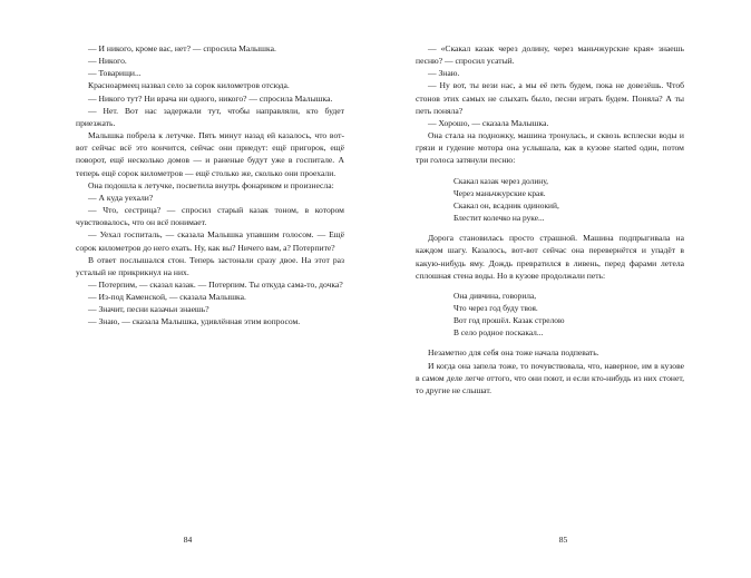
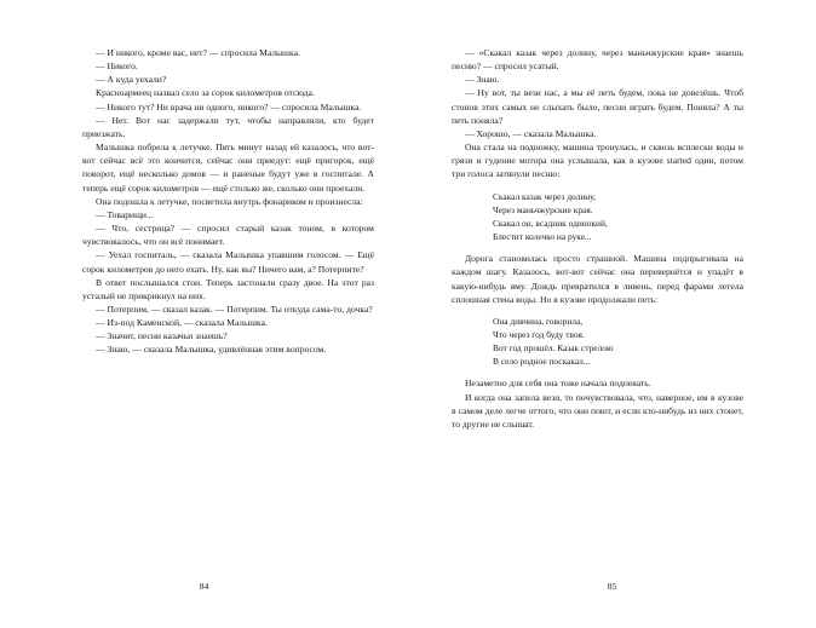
  — И никого, кроме вас, нет? — спросила Ма­лышка.
  — Никого.
- — Товарищи...
+ — А куда уехали?
  Красноармеец назвал село за сорок километров отсюда.
  — Никого тут? Ни врача ни одного, никого? — спросила Малышка.
  — Нет. Вот нас задержали тут, чтобы направляли, кто будет приезжать.
  Малышка побрела к летучке. Пять минут назад ей казалось, что вот-вот сейчас всё это кончится, сейчас они приедут: ещё пригорок, ещё поворот, ещё не­сколько домов — и раненые будут уже в госпитале. А теперь ещё сорок километров — ещё столько же, сколько они проехали.
  Она подошла к летучке, посветила внутрь фонари­ком и произнесла:
- — А куда уехали?
+ — Товарищи...
  — Что, сестрица? — спросил старый казак тоном, в котором чувствовалось, что он всё понимает.
  — Уехал госпиталь, — сказала Малышка упавшим голосом. — Ещё сорок километров до него ехать. Ну, как вы? Ничего вам, а? Потерпите?
  В ответ послышался стон. Теперь застонали сразу двое. На этот раз усталый не прикрикнул на них.
  — Потерпим, — сказал казак. — Потерпим. Ты отку­да сама-то, дочка?
  — Из-под Каменской, — сказала Малышка.
  — Значит, песни казачьи знаешь?
  — Знаю, — сказала Малышка, удивлённая этим вопросом.
  84
  — «Скакал казак через долину, через маньчжур­ские края» знаешь песню? — спросил усатый.
  — Знаю.
  — Ну вот, ты вези нас, а мы её петь будем, пока не довезёшь. Чтоб стонов этих самых не слыхать было, песни играть будем. Поняла? А ты петь поняла?
  — Хорошо, — сказала Малышка.
  Она стала на подножку, машина тронулась, и сквозь всплески воды и грязи и гудение мотора она услыша­ла, как в кузове started один, потом три голоса затянули песню:
  Скакал казак через долину,
  Через маньчжурские края.
  Скакал он, всадник одинокий,
  Блестит колечко на руке...
  Дорога становилась просто страшной. Машина подпрыгивала на каждом шагу. Казалось, вот-вот сейчас она перевернётся и упадёт в какую-нибудь яму. Дождь превратился в ливень, перед фарами ле­тела сплошная стена воды. Но в кузове продолжали петь:
  Она дивчина, говорила,
  Что через год буду твоя.
  Вот год прошёл. Казак стрелою
  В село родное поскакал...
  Незаметно для себя она тоже начала подпевать.
- И когда она запела тоже, то почувствовала, что, на­верное, им в кузове в самом деле легче оттого, что они поют, и если кто-нибудь из них стонет, то другие не слышат.
+ И когда она запела вези, то почувствовала, что, на­верное, им в кузове в самом деле легче оттого, что они поют, и если кто-нибудь из них стонет, то другие не слышат.
  85
